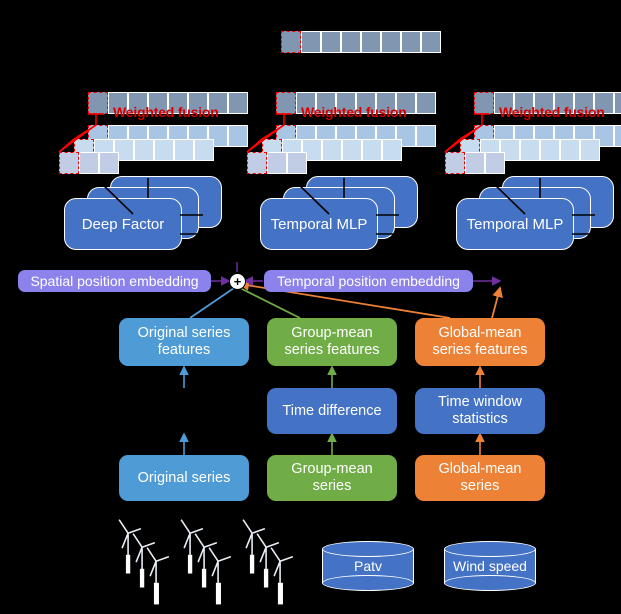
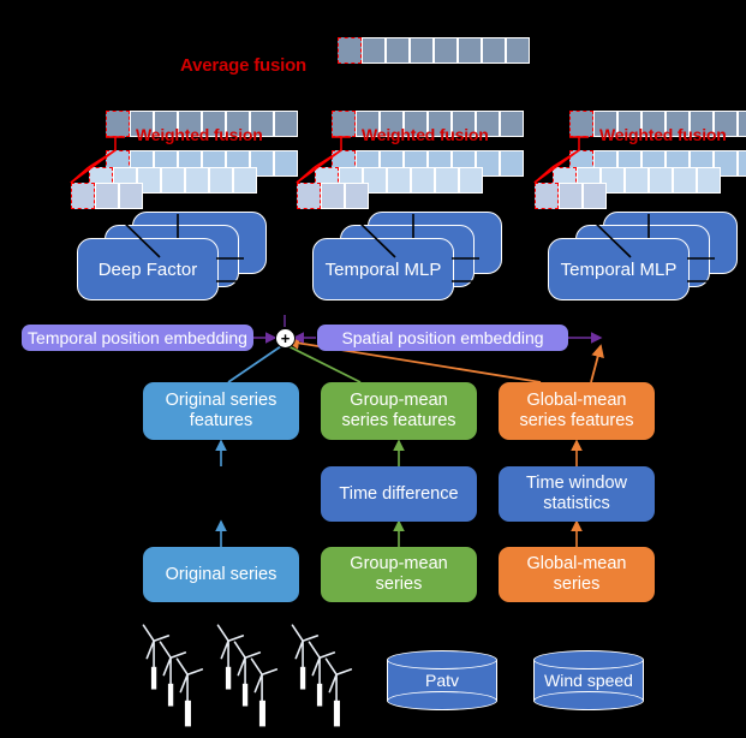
+ Average fusion
  Weighted fusion
  Weighted fusion
  Weighted fusion
  Deep Factor
  Temporal MLP
  Temporal MLP
- Spatial position embedding
+ Temporal position embedding
  +
- Temporal position embedding
+ Spatial position embedding
  Original series features
  Group-mean series features
  Global-mean series features
  Time difference
  Time window statistics
  Original series
  Group-mean series
  Global-mean series
  Patv
  Wind speed
